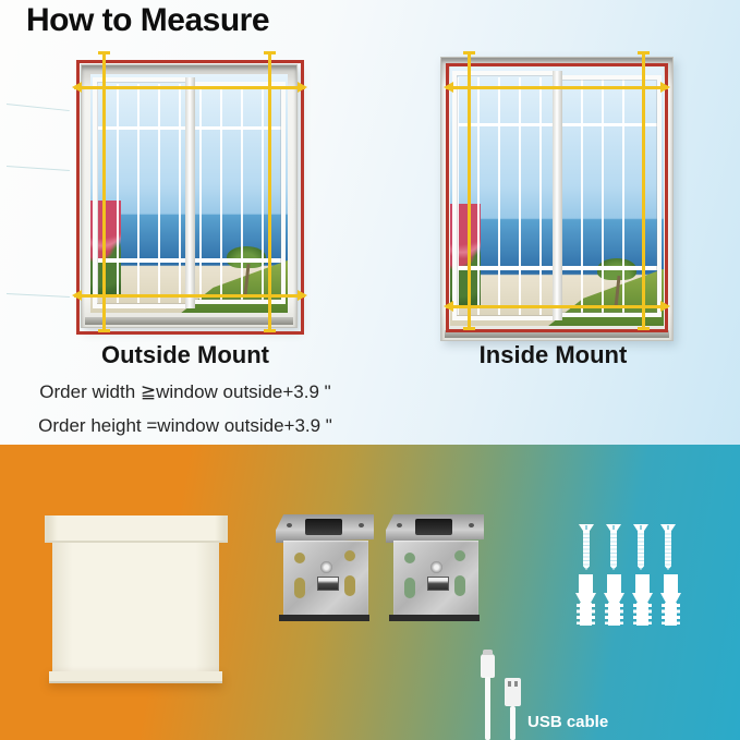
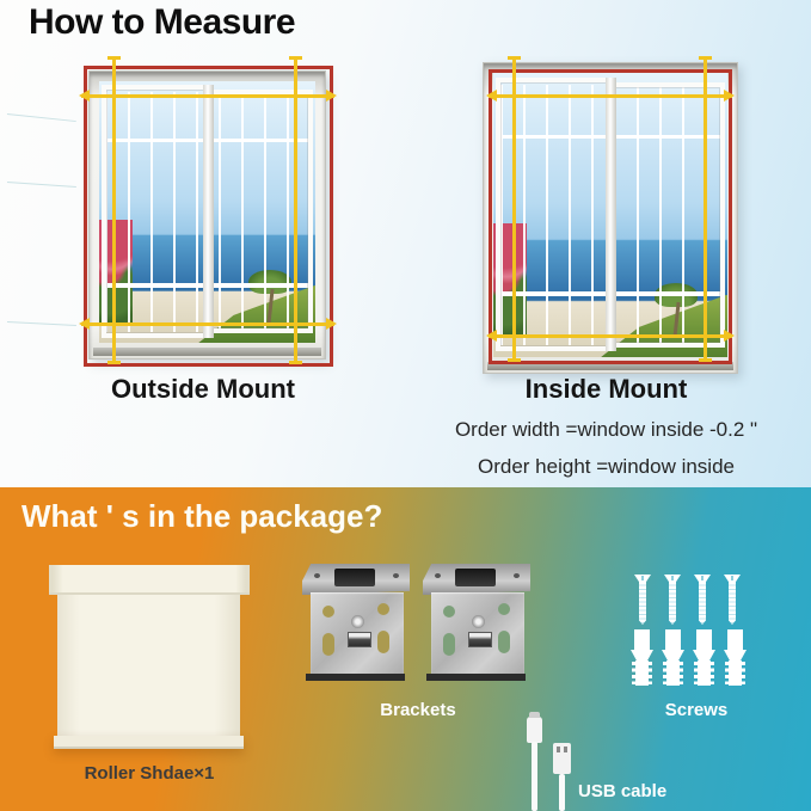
  How to Measure
  Outside Mount
- Order width ≧window outside+3.9 "
- Order height =window outside+3.9 "
  Inside Mount
+ Order width =window inside -0.2 "
+ Order height =window inside
+ What ' s in the package?
+ Roller Shdae×1
+ Brackets
+ Screws
  USB cable
